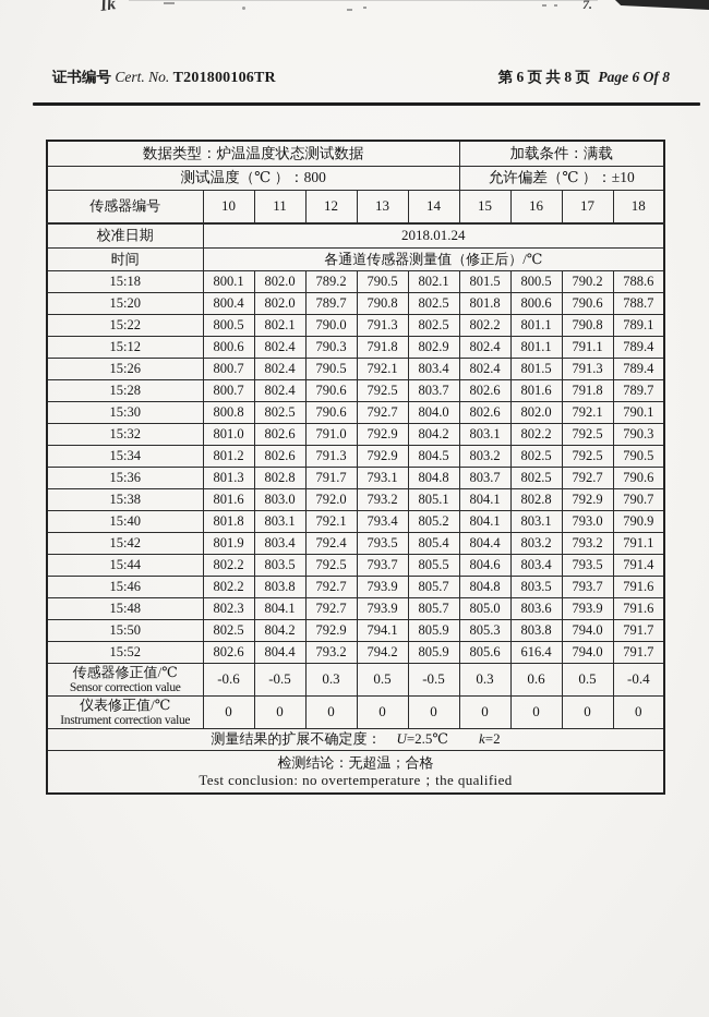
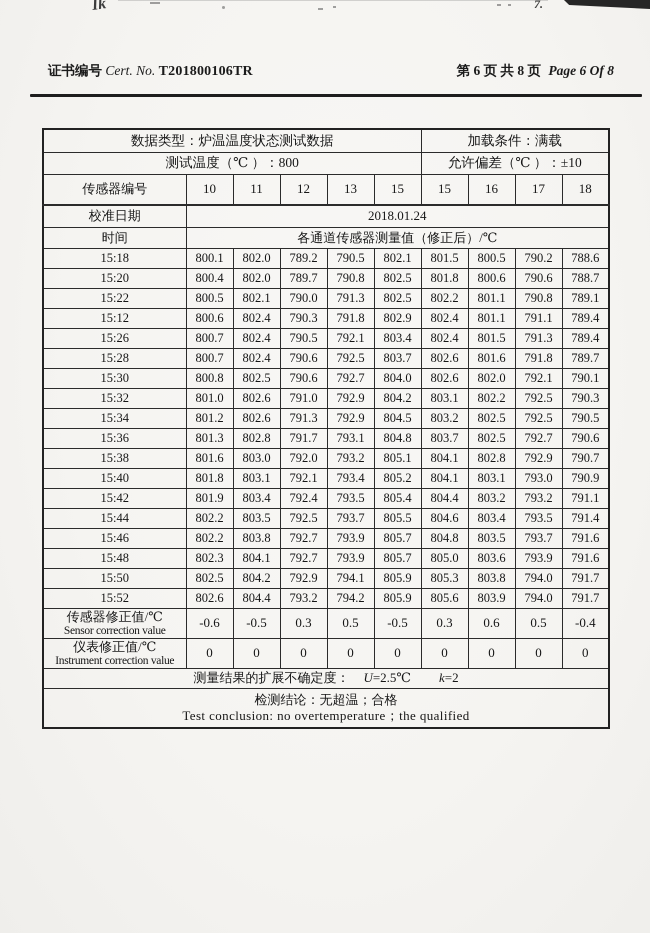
  7.
  证书编号 Cert. No. T201800106TR
  第 6 页 共 8 页 Page 6 Of 8
  数据类型：炉温温度状态测试数据	加载条件：满载
  测试温度（℃ ）：800	允许偏差（℃ ）：±10
- 传感器编号	10	11	12	13	14	15	16	17	18
+ 传感器编号	10	11	12	13	15	15	16	17	18
  校准日期	2018.01.24
  时间	各通道传感器测量值（修正后）/℃
  15:18	800.1	802.0	789.2	790.5	802.1	801.5	800.5	790.2	788.6
  15:20	800.4	802.0	789.7	790.8	802.5	801.8	800.6	790.6	788.7
  15:22	800.5	802.1	790.0	791.3	802.5	802.2	801.1	790.8	789.1
  15:12	800.6	802.4	790.3	791.8	802.9	802.4	801.1	791.1	789.4
  15:26	800.7	802.4	790.5	792.1	803.4	802.4	801.5	791.3	789.4
  15:28	800.7	802.4	790.6	792.5	803.7	802.6	801.6	791.8	789.7
  15:30	800.8	802.5	790.6	792.7	804.0	802.6	802.0	792.1	790.1
  15:32	801.0	802.6	791.0	792.9	804.2	803.1	802.2	792.5	790.3
  15:34	801.2	802.6	791.3	792.9	804.5	803.2	802.5	792.5	790.5
  15:36	801.3	802.8	791.7	793.1	804.8	803.7	802.5	792.7	790.6
  15:38	801.6	803.0	792.0	793.2	805.1	804.1	802.8	792.9	790.7
  15:40	801.8	803.1	792.1	793.4	805.2	804.1	803.1	793.0	790.9
  15:42	801.9	803.4	792.4	793.5	805.4	804.4	803.2	793.2	791.1
  15:44	802.2	803.5	792.5	793.7	805.5	804.6	803.4	793.5	791.4
  15:46	802.2	803.8	792.7	793.9	805.7	804.8	803.5	793.7	791.6
  15:48	802.3	804.1	792.7	793.9	805.7	805.0	803.6	793.9	791.6
  15:50	802.5	804.2	792.9	794.1	805.9	805.3	803.8	794.0	791.7
- 15:52	802.6	804.4	793.2	794.2	805.9	805.6	616.4	794.0	791.7
+ 15:52	802.6	804.4	793.2	794.2	805.9	805.6	803.9	794.0	791.7
  传感器修正值/℃Sensor correction value	-0.6	-0.5	0.3	0.5	-0.5	0.3	0.6	0.5	-0.4
  仪表修正值/℃Instrument correction value	0	0	0	0	0	0	0	0	0
  测量结果的扩展不确定度： U=2.5℃ k=2
  检测结论：无超温；合格 Test conclusion: no overtemperature；the qualified
